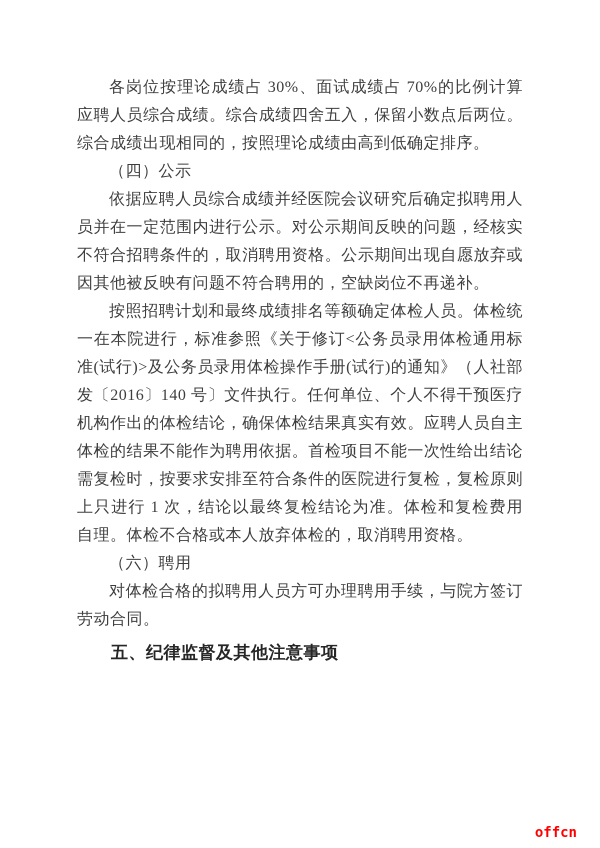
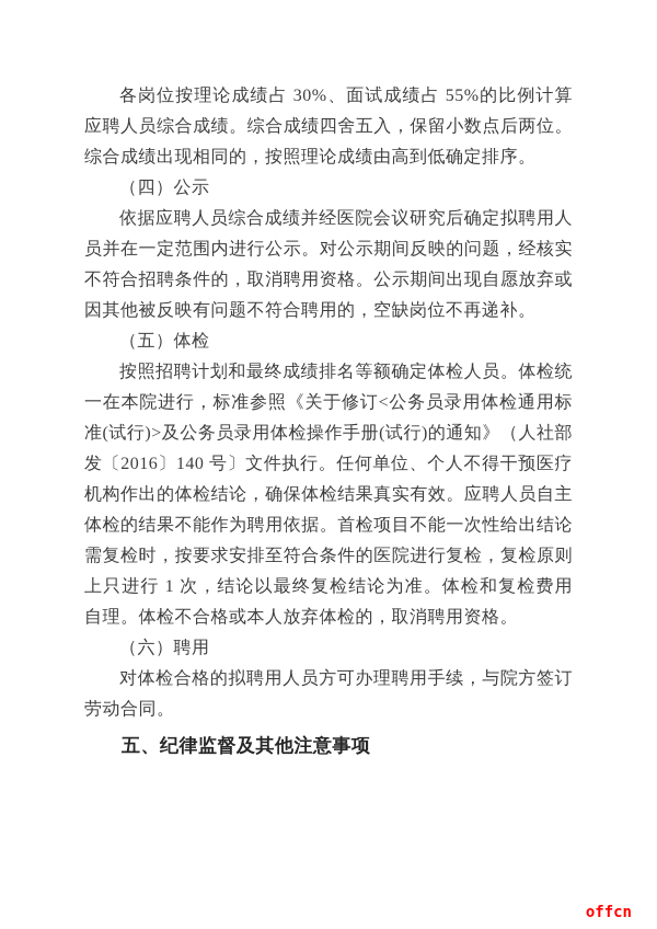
- 各岗位按理论成绩占 30%、面试成绩占 70%的比例计算应聘人员综合成绩。综合成绩四舍五入，保留小数点后两位。综合成绩出现相同的，按照理论成绩由高到低确定排序。
+ 各岗位按理论成绩占 30%、面试成绩占 55%的比例计算应聘人员综合成绩。综合成绩四舍五入，保留小数点后两位。综合成绩出现相同的，按照理论成绩由高到低确定排序。
  （四）公示
  依据应聘人员综合成绩并经医院会议研究后确定拟聘用人员并在一定范围内进行公示。对公示期间反映的问题，经核实不符合招聘条件的，取消聘用资格。公示期间出现自愿放弃或因其他被反映有问题不符合聘用的，空缺岗位不再递补。
+ （五）体检
  按照招聘计划和最终成绩排名等额确定体检人员。体检统一在本院进行，标准参照《关于修订<公务员录用体检通用标准(试行)>及公务员录用体检操作手册(试行)的通知》（人社部发〔2016〕140 号〕文件执行。任何单位、个人不得干预医疗机构作出的体检结论，确保体检结果真实有效。应聘人员自主体检的结果不能作为聘用依据。首检项目不能一次性给出结论需复检时，按要求安排至符合条件的医院进行复检，复检原则上只进行 1 次，结论以最终复检结论为准。体检和复检费用自理。体检不合格或本人放弃体检的，取消聘用资格。
  （六）聘用
  对体检合格的拟聘用人员方可办理聘用手续，与院方签订劳动合同。
  五、纪律监督及其他注意事项
  offcn
